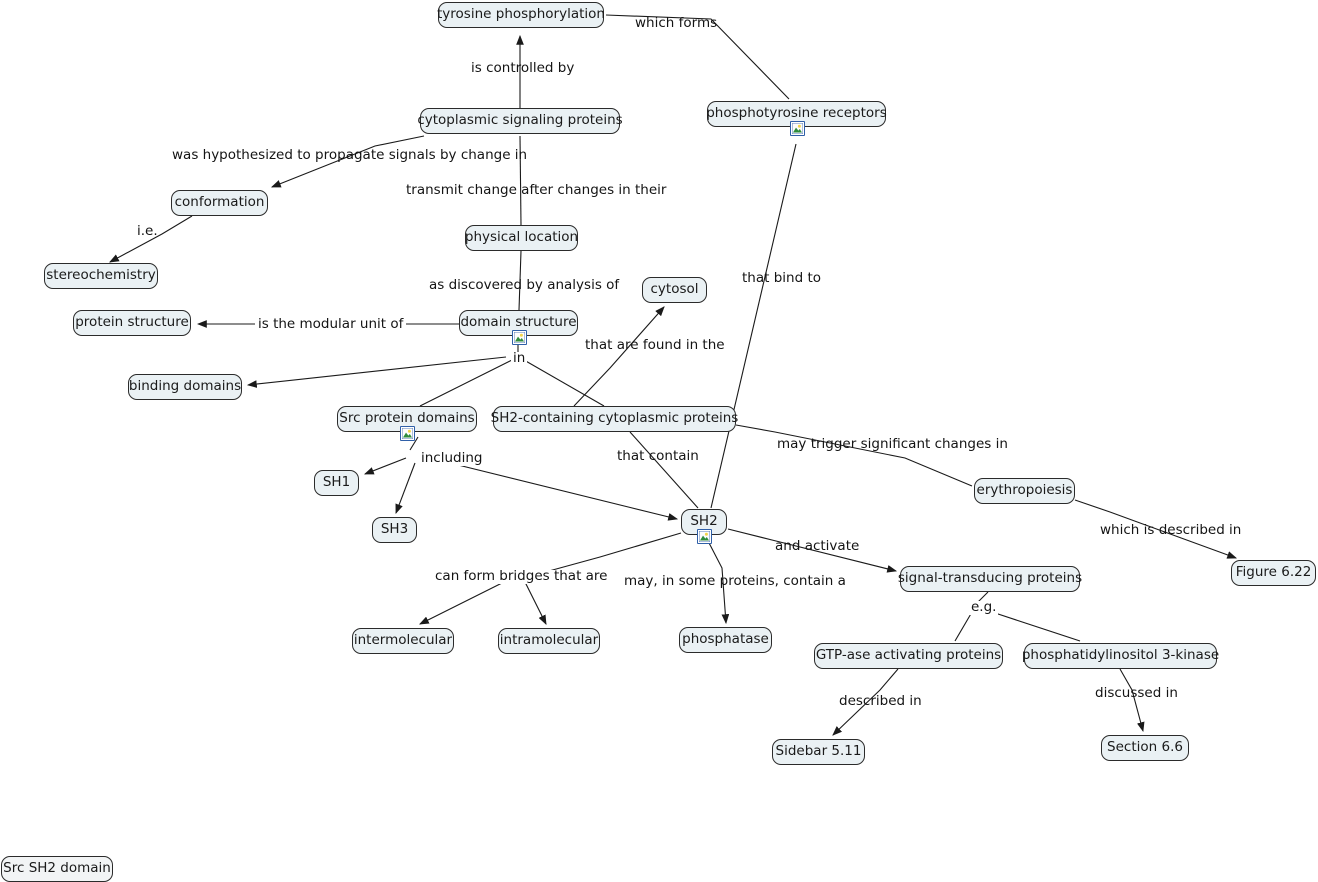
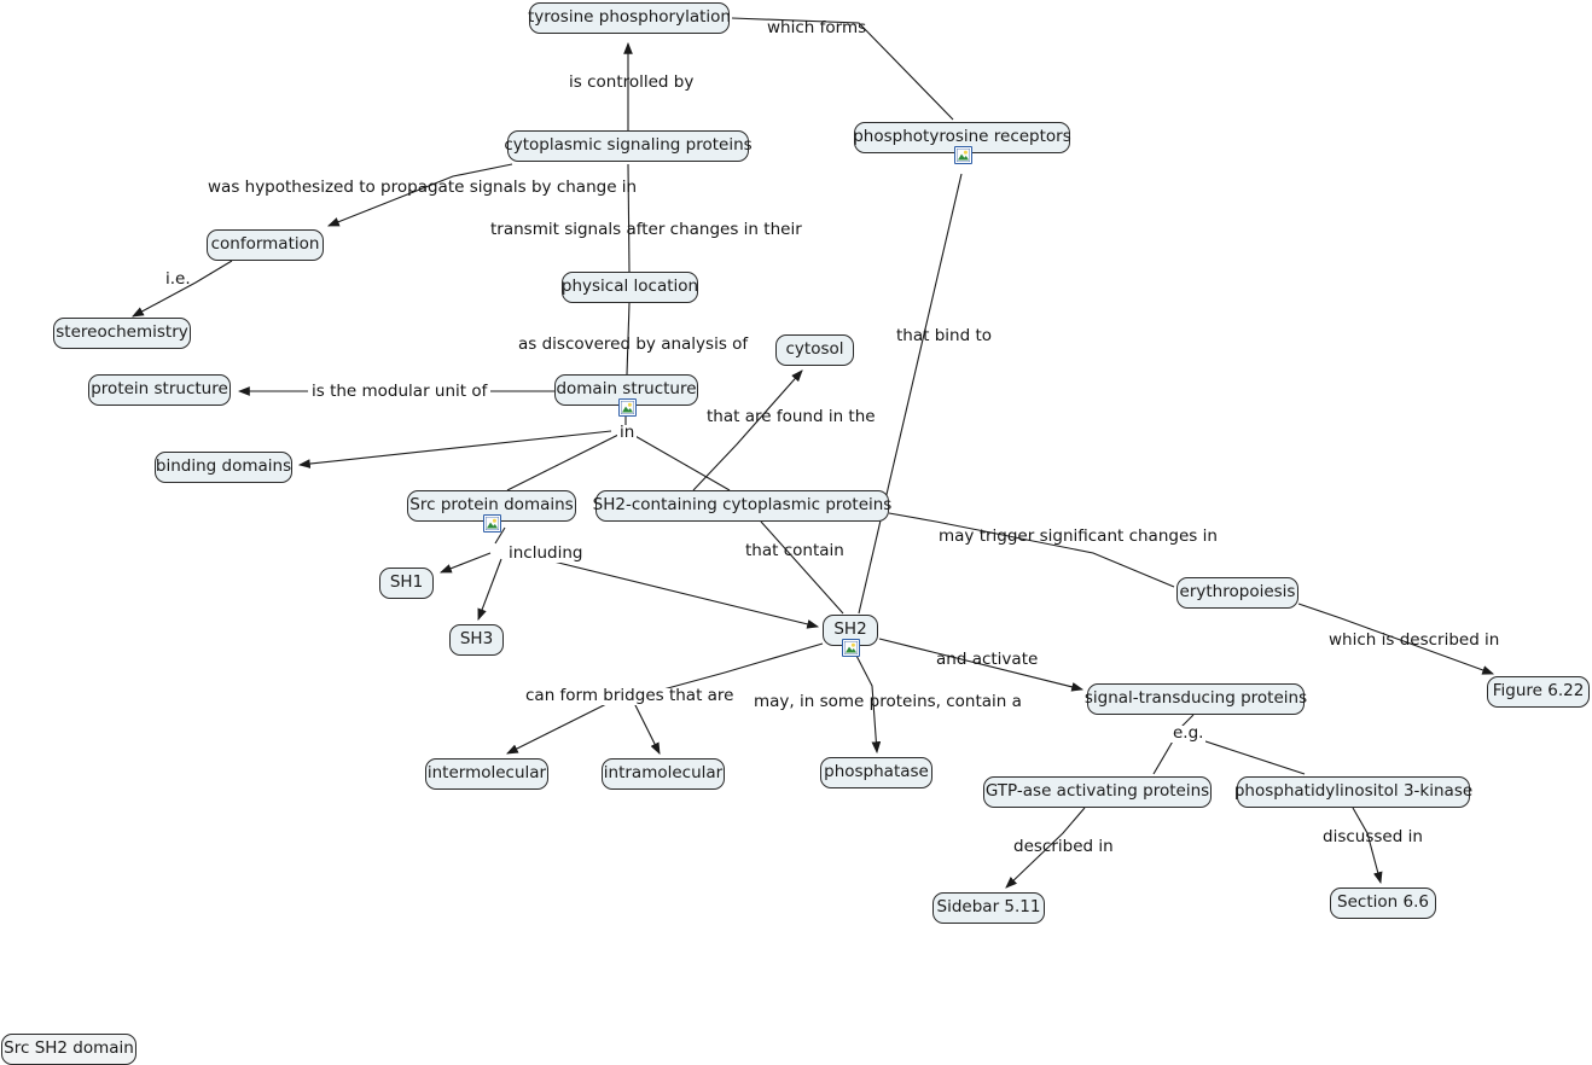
  tyrosine phosphorylation
  phosphotyrosine receptors
  cytoplasmic signaling proteins
  conformation
  physical location
  stereochemistry
  cytosol
  protein structure
  domain structure
  binding domains
  Src protein domains
  SH2-containing cytoplasmic proteins
  erythropoiesis
  SH1
  SH2
  SH3
  Figure 6.22
  signal-transducing proteins
  intermolecular
  intramolecular
  phosphatase
  GTP-ase activating proteins
  phosphatidylinositol 3-kinase
  Sidebar 5.11
  Section 6.6
  Src SH2 domain
  which forms
  is controlled by
  was hypothesized to propagate signals by change in
- transmit change after changes in their
+ transmit signals after changes in their
  i.e.
  that bind to
  as discovered by analysis of
  is the modular unit of
  that are found in the
  in
  may trigger significant changes in
  that contain
  including
  which is described in
  and activate
  can form bridges that are
  may, in some proteins, contain a
  e.g.
  described in
  discussed in
